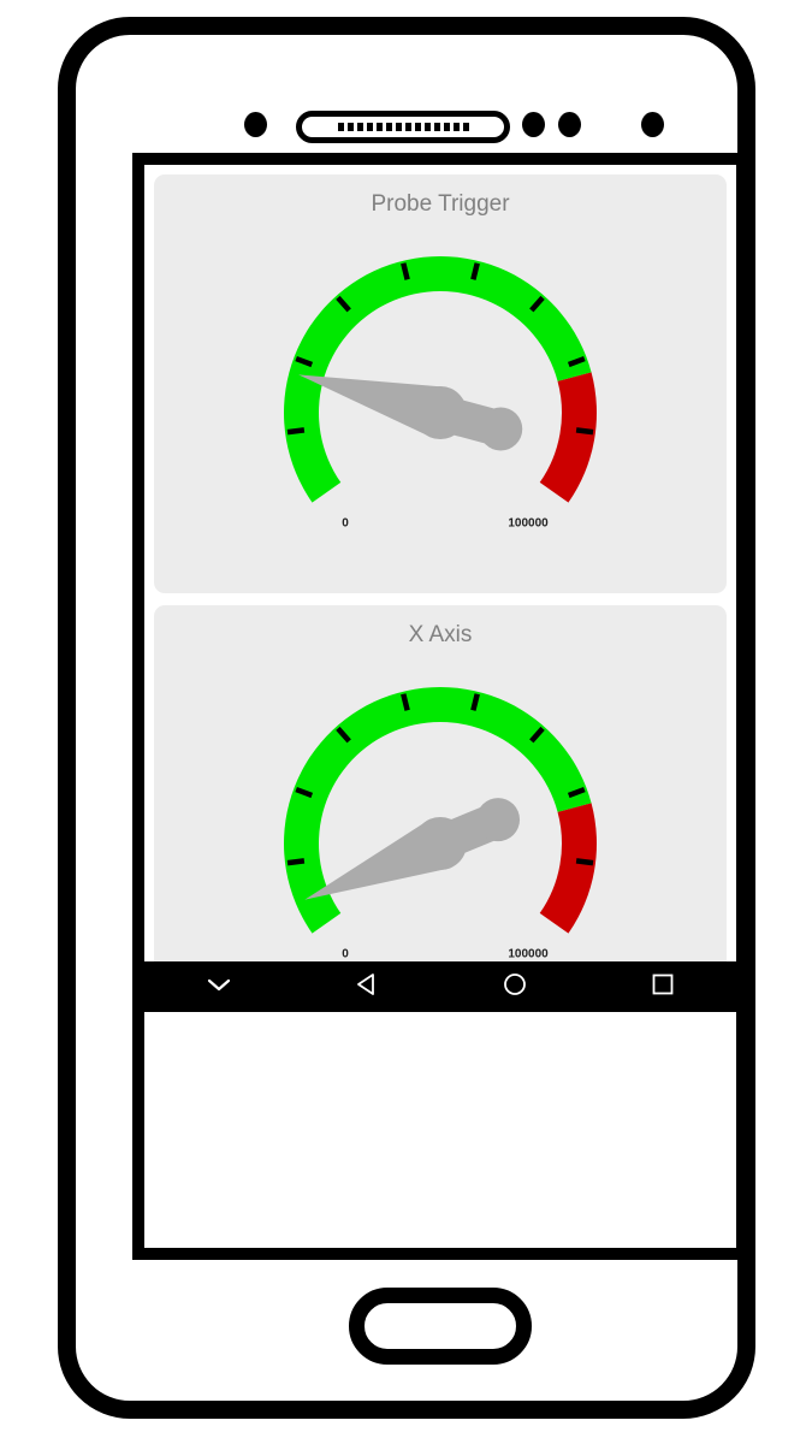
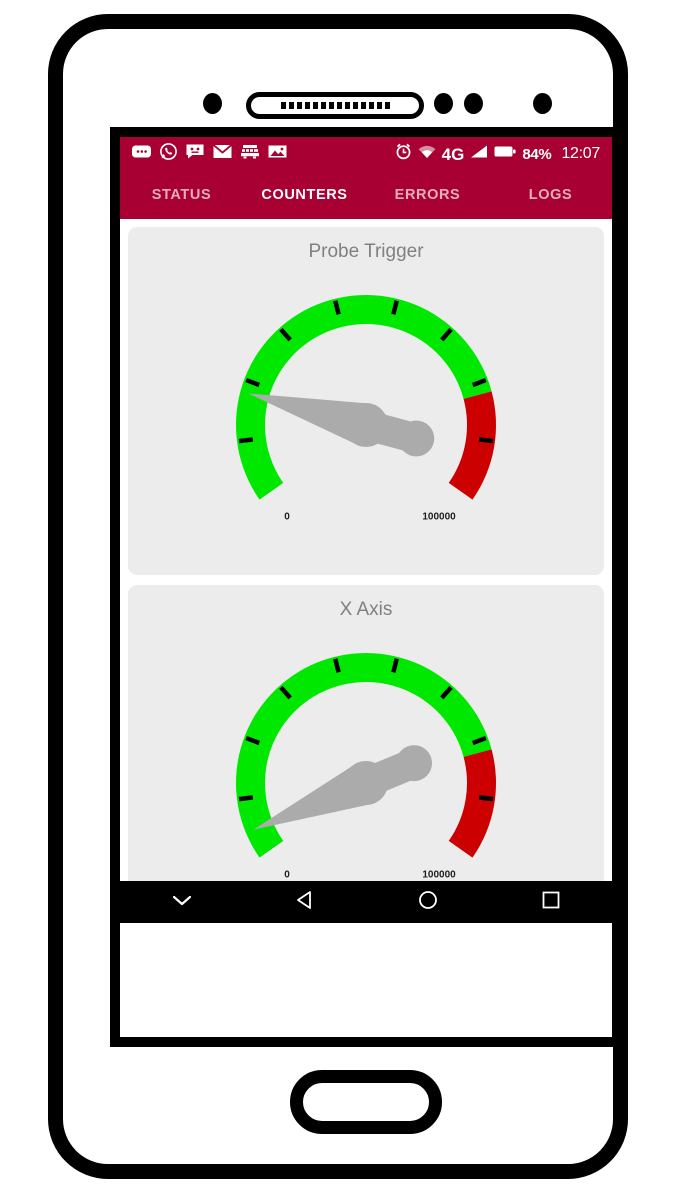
+ 4G
+ 84%
+ 12:07
+ STATUS
+ COUNTERS
+ ERRORS
+ LOGS
  Probe Trigger
  0
  100000
  X Axis
  0
  100000
